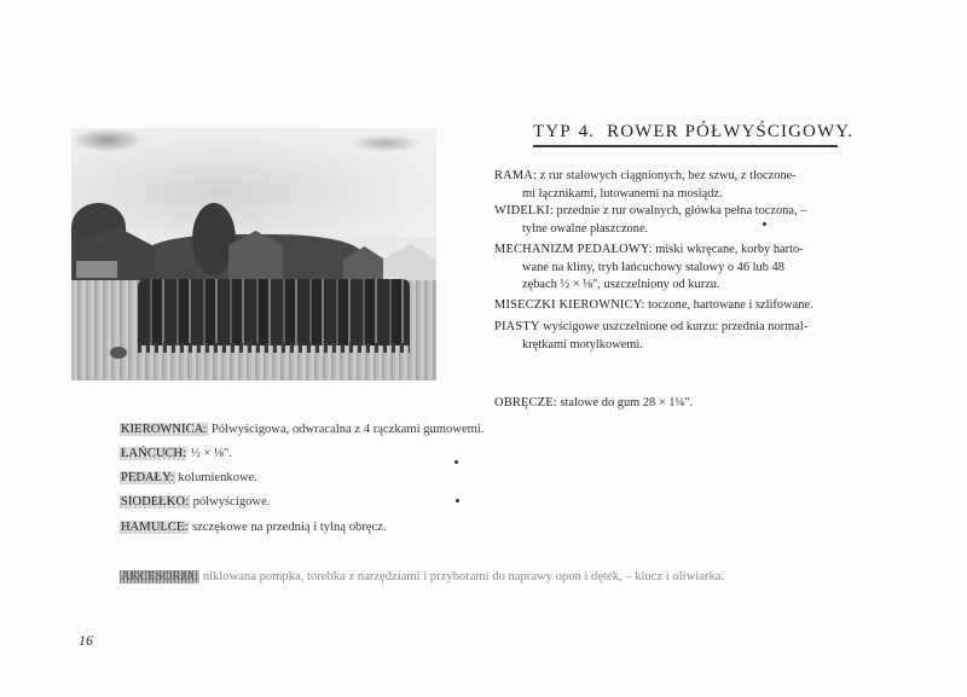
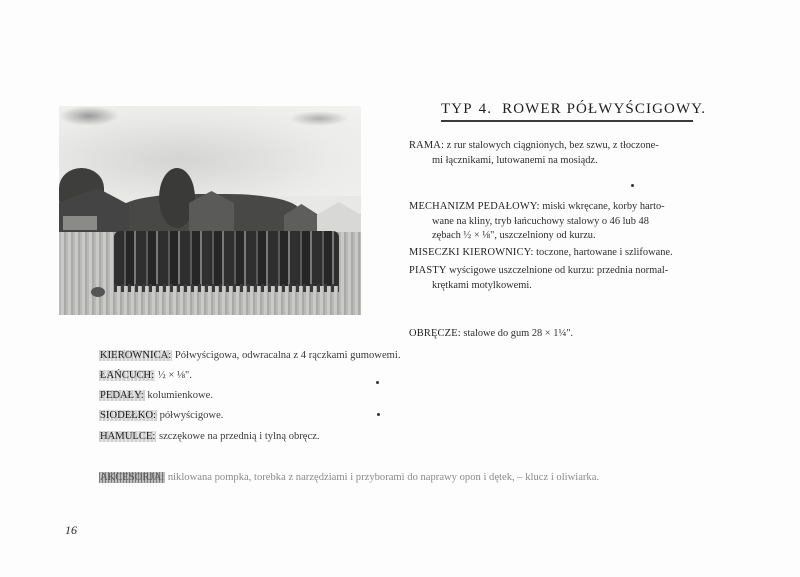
  TYP 4. ROWER PÓŁWYŚCIGOWY.
  RAMA: z rur stalowych ciągnionych, bez szwu, z tłoczone-
  mi łącznikami, lutowanemi na mosiądz.
- WIDELKI: przednie z rur owalnych, główka pełna toczona, –
- tylne owalne płaszczone.
  MECHANIZM PEDAŁOWY: miski wkręcane, korby harto-
  wane na kliny, tryb łańcuchowy stalowy o 46 lub 48
  zębach ½ × ⅛", uszczelniony od kurzu.
  MISECZKI KIEROWNICY: toczone, hartowane i szlifowane.
  PIASTY wyścigowe uszczelnione od kurzu: przednia normal-
  krętkami motylkowemi.
  OBRĘCZE: stalowe do gum 28 × 1¼".
  KIEROWNICA: Półwyścigowa, odwracalna z 4 rączkami gumowemi.
  ŁAŃCUCH: ½ × ⅛".
  PEDAŁY: kolumienkowe.
  SIODEŁKO: półwyścigowe.
  HAMULCE: szczękowe na przednią i tylną obręcz.
  AKCESORJA: niklowana pompka, torebka z narzędziami i przyborami do naprawy opon i dętek, – klucz i oliwiarka.
  16
